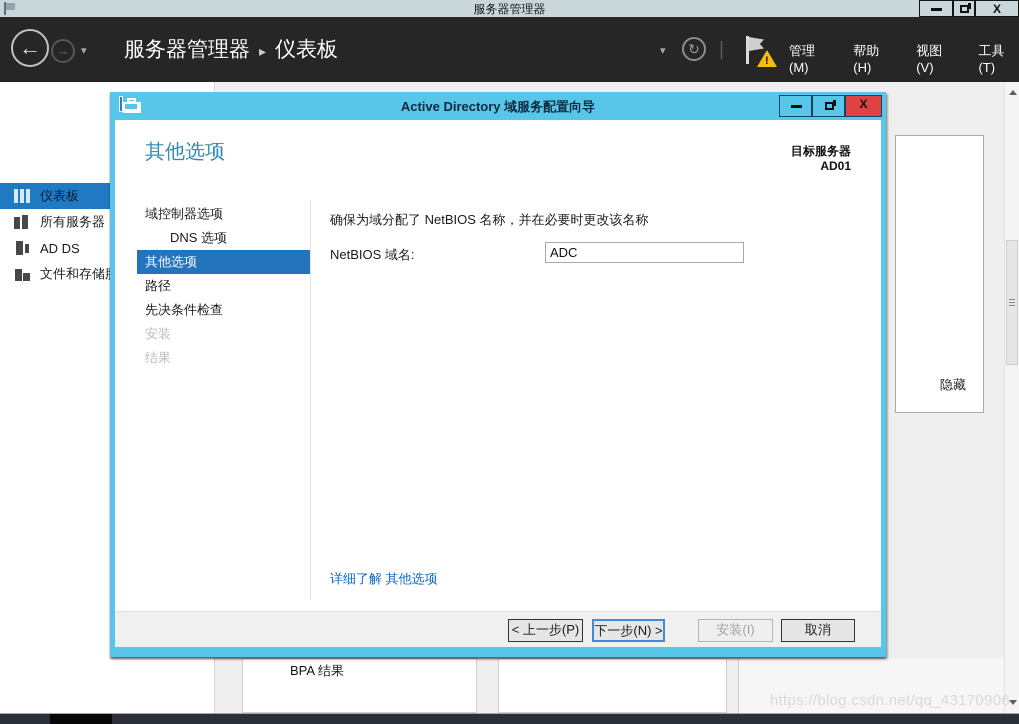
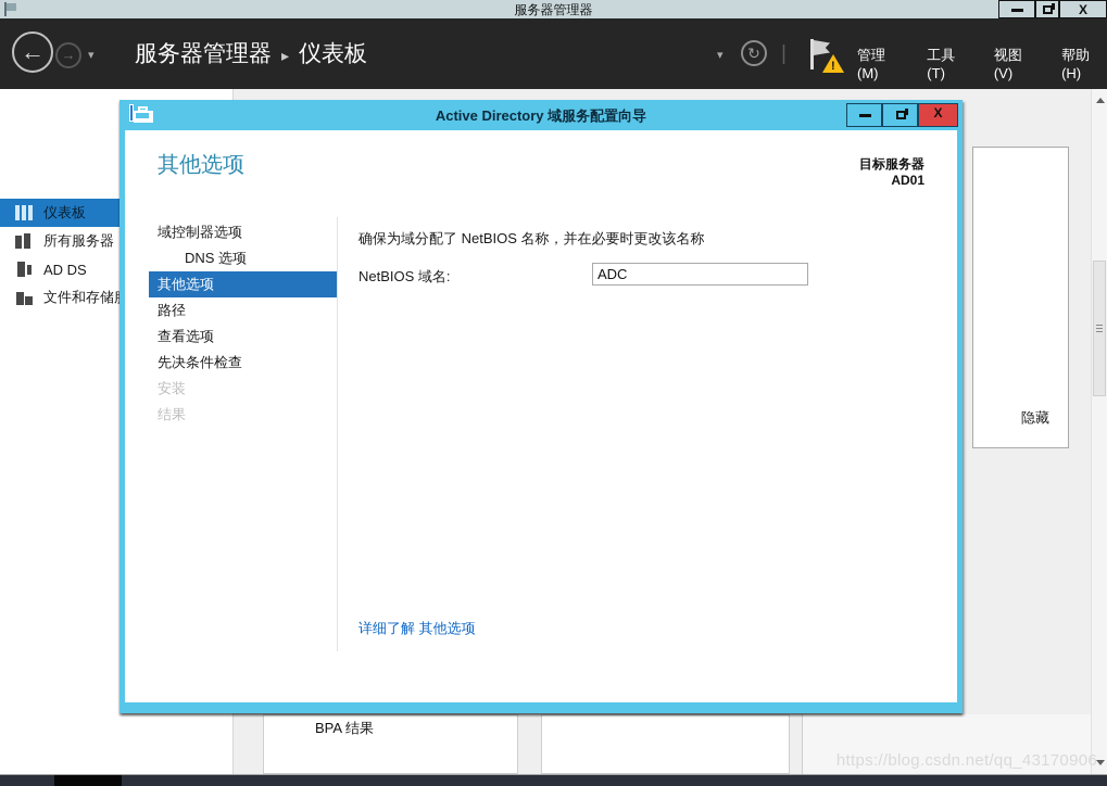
  服务器管理器
  X
  ←
  →
  ▾
  服务器管理器
  ▸
  仪表板
  ▾
  ↻
  |
  !
  管理(M)
- 帮助(H)
+ 工具(T)
  视图(V)
- 工具(T)
+ 帮助(H)
  仪表板
  所有服务器
  AD DS
  文件和存储
  隐藏
  BPA 结果
  https://blog.csdn.net/qq_43170906
  Active Directory 域服务配置向导
  X
  其他选项
  目标服务器
  AD01
  域控制器选项
  DNS 选项
  其他选项
  路径
+ 查看选项
  先决条件检查
  安装
  结果
  确保为域分配了 NetBIOS 名称，并在必要时更改该名称
  NetBIOS 域名:
  ADC
  详细了解 其他选项
- < 上一步(P)
- 下一步(N) >
- 安装(I)
- 取消
